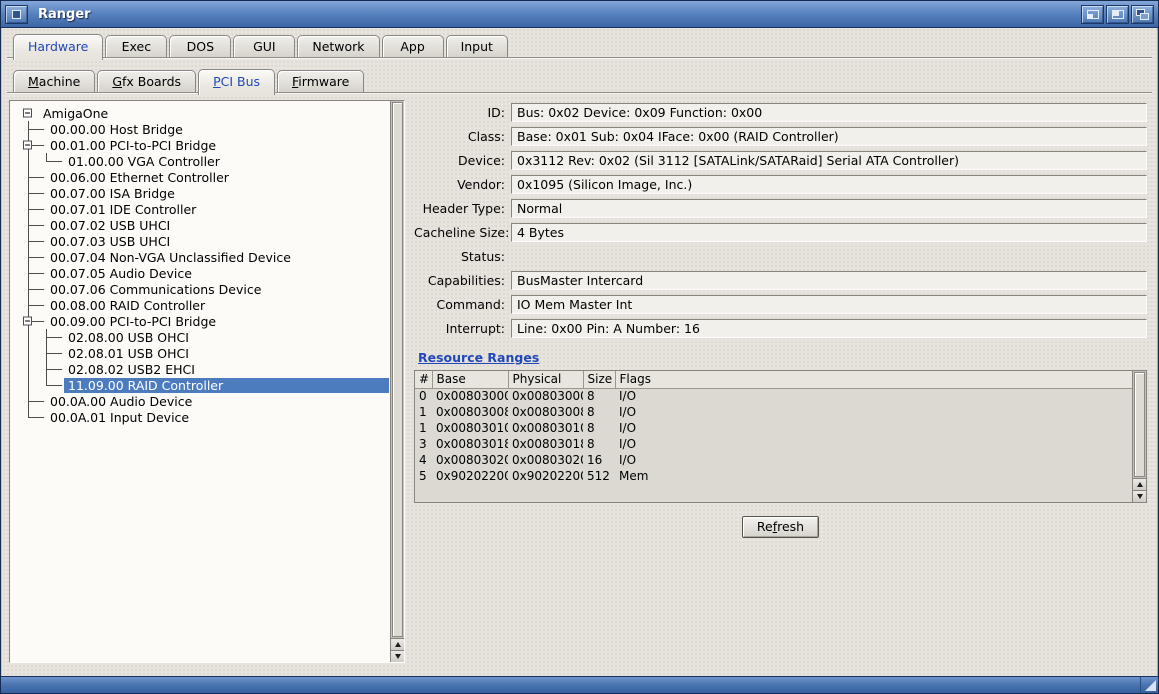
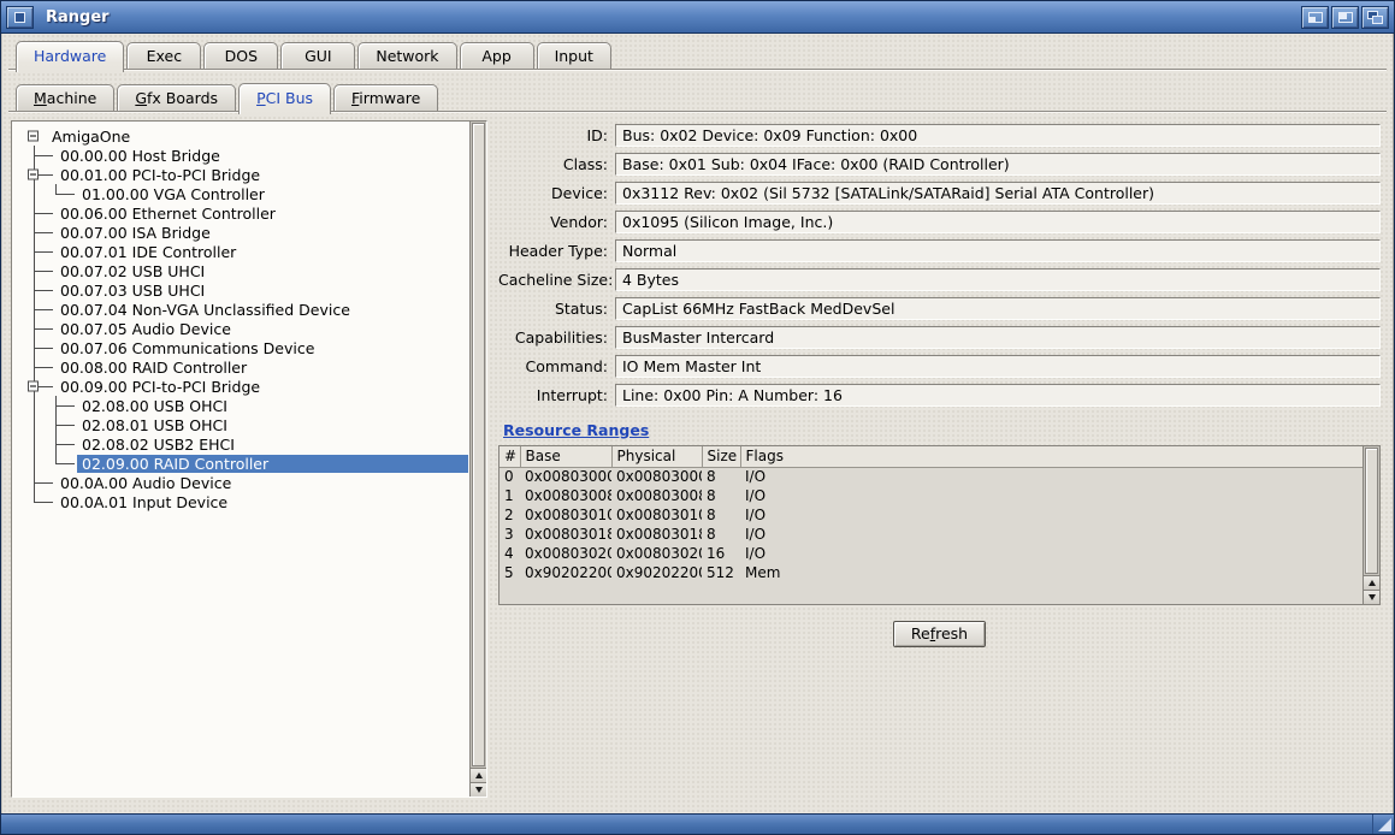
  Ranger
  Hardware
  Exec
  DOS
  GUI
  Network
  App
  Input
  Machine
  Gfx Boards
  PCI Bus
  Firmware
  AmigaOne
  00.00.00 Host Bridge
  00.01.00 PCI-to-PCI Bridge
  01.00.00 VGA Controller
  00.06.00 Ethernet Controller
  00.07.00 ISA Bridge
  00.07.01 IDE Controller
  00.07.02 USB UHCI
  00.07.03 USB UHCI
  00.07.04 Non-VGA Unclassified Device
  00.07.05 Audio Device
  00.07.06 Communications Device
  00.08.00 RAID Controller
  00.09.00 PCI-to-PCI Bridge
  02.08.00 USB OHCI
  02.08.01 USB OHCI
  02.08.02 USB2 EHCI
- 11.09.00 RAID Controller
+ 02.09.00 RAID Controller
  00.0A.00 Audio Device
  00.0A.01 Input Device
  ID:
  Bus: 0x02 Device: 0x09 Function: 0x00
  Class:
  Base: 0x01 Sub: 0x04 IFace: 0x00 (RAID Controller)
  Device:
- 0x3112 Rev: 0x02 (Sil 3112 [SATALink/SATARaid] Serial ATA Controller)
+ 0x3112 Rev: 0x02 (Sil 5732 [SATALink/SATARaid] Serial ATA Controller)
  Vendor:
  0x1095 (Silicon Image, Inc.)
  Header Type:
  Normal
  Cacheline Size:
  4 Bytes
  Status:
+ CapList 66MHz FastBack MedDevSel
  Capabilities:
  BusMaster Intercard
  Command:
  IO Mem Master Int
  Interrupt:
  Line: 0x00 Pin: A Number: 16
  Resource Ranges
  #	Base	Physical	Size	Flags
  0	0x0080300	0x0080300	8	I/O
  1	0x0080300	0x0080300	8	I/O
- 1	0x0080301	0x0080301	8	I/O
+ 2	0x0080301	0x0080301	8	I/O
  3	0x0080301	0x0080301	8	I/O
  4	0x0080302	0x0080302	16	I/O
  5	0x9020220	0x9020220	512	Mem
  Refresh
